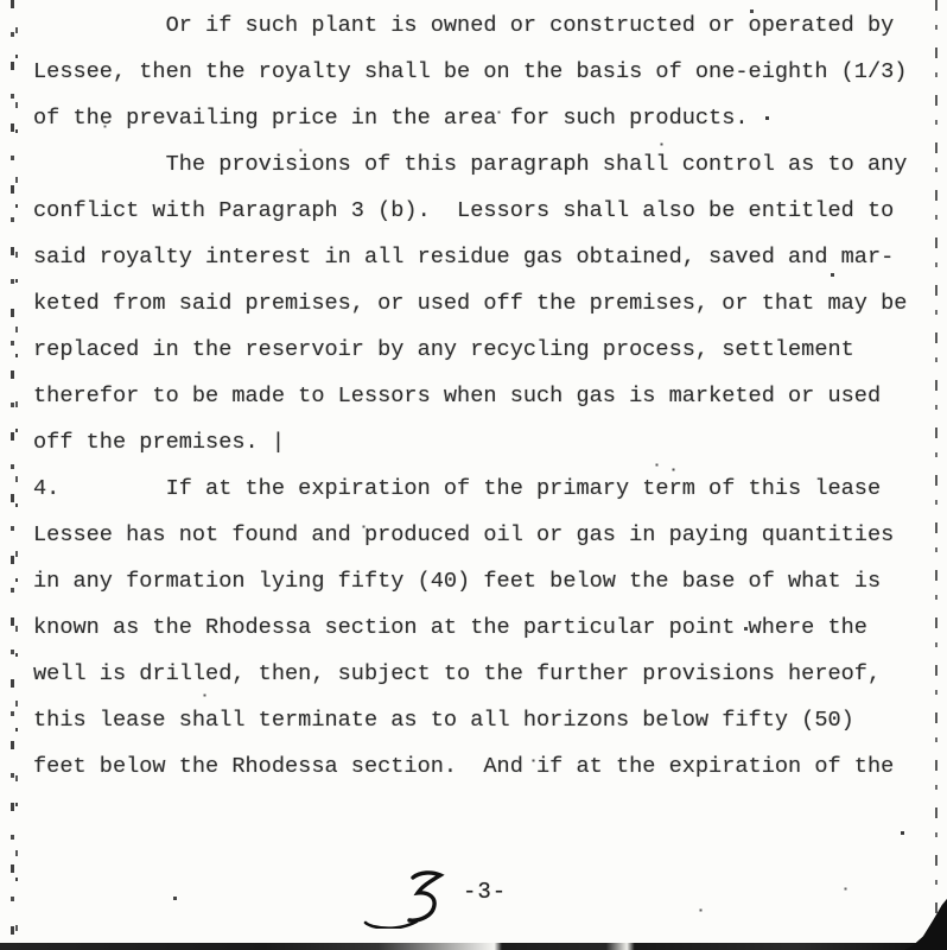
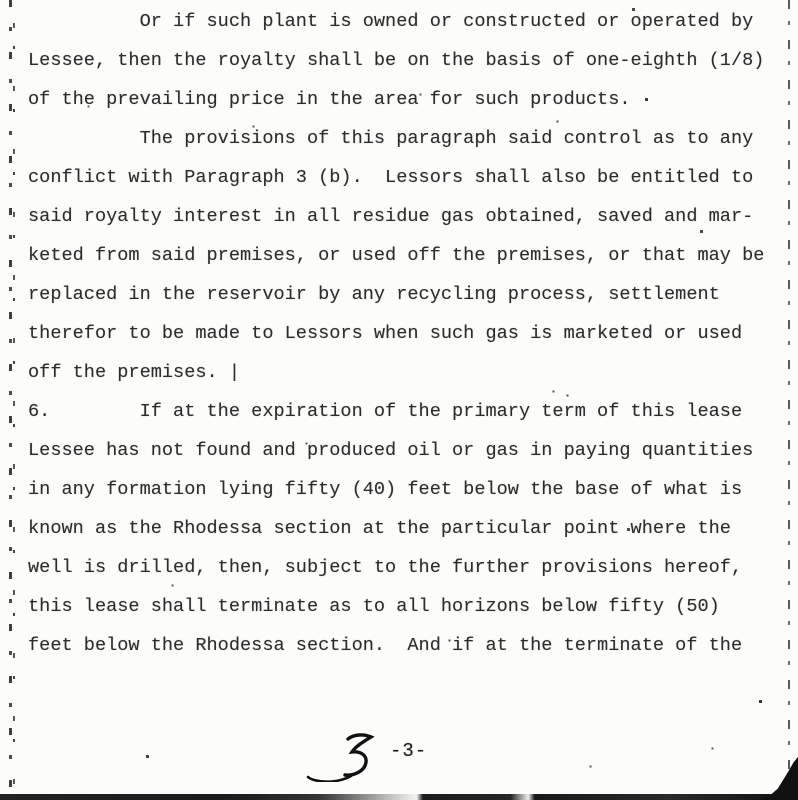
  Or if such plant is owned or constructed or operated by
- Lessee, then the royalty shall be on the basis of one-eighth (1/3)
+ Lessee, then the royalty shall be on the basis of one-eighth (1/8)
  of the prevailing price in the area for such products.
- The provisions of this paragraph shall control as to any
+ The provisions of this paragraph said control as to any
  conflict with Paragraph 3 (b). Lessors shall also be entitled to
  said royalty interest in all residue gas obtained, saved and mar-
  keted from said premises, or used off the premises, or that may be
  replaced in the reservoir by any recycling process, settlement
  therefor to be made to Lessors when such gas is marketed or used
  off the premises. |
- 4. If at the expiration of the primary term of this lease
+ 6. If at the expiration of the primary term of this lease
  Lessee has not found and produced oil or gas in paying quantities
  in any formation lying fifty (40) feet below the base of what is
  known as the Rhodessa section at the particular point where the
  well is drilled, then, subject to the further provisions hereof,
  this lease shall terminate as to all horizons below fifty (50)
- feet below the Rhodessa section. And if at the expiration of the
+ feet below the Rhodessa section. And if at the terminate of the
  -3-
